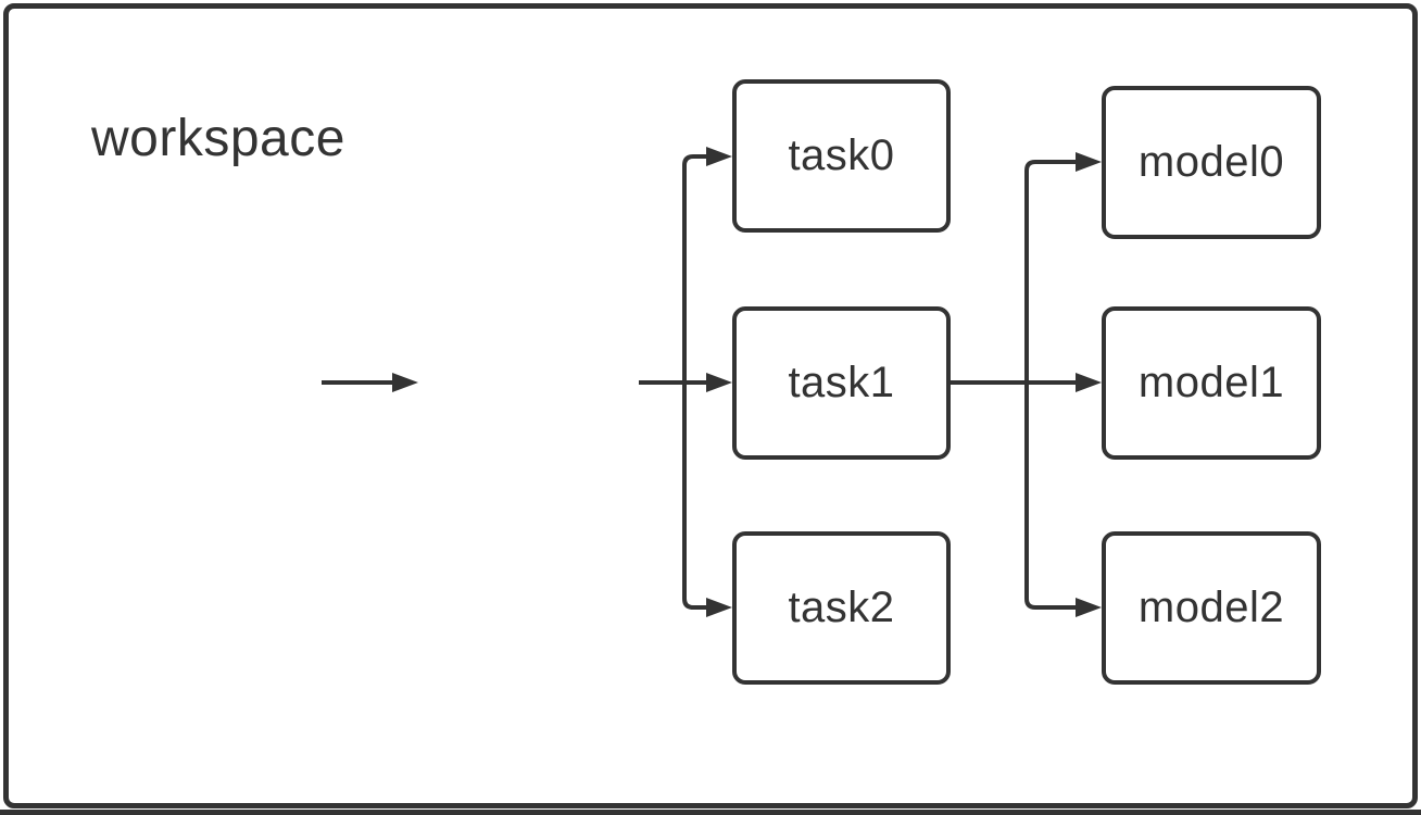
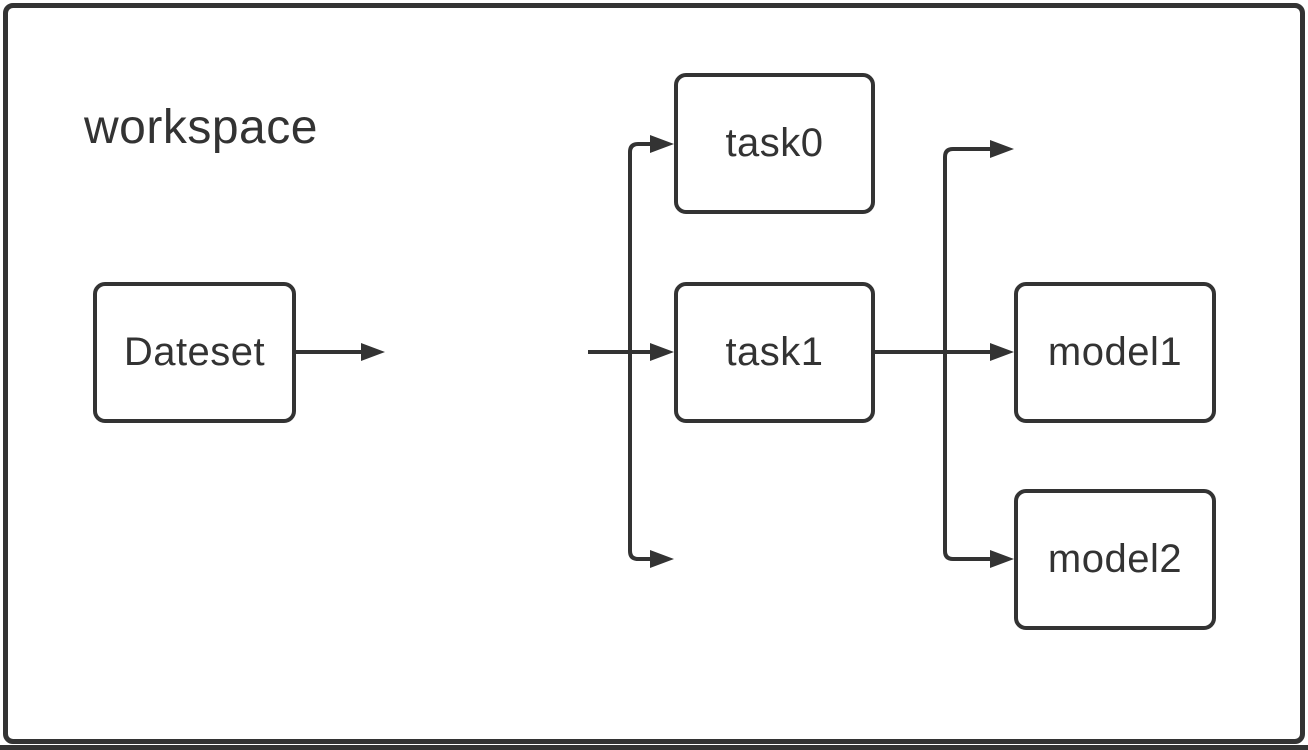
  workspace
+ Dateset
  task0
  task1
- task2
- model0
  model1
  model2
